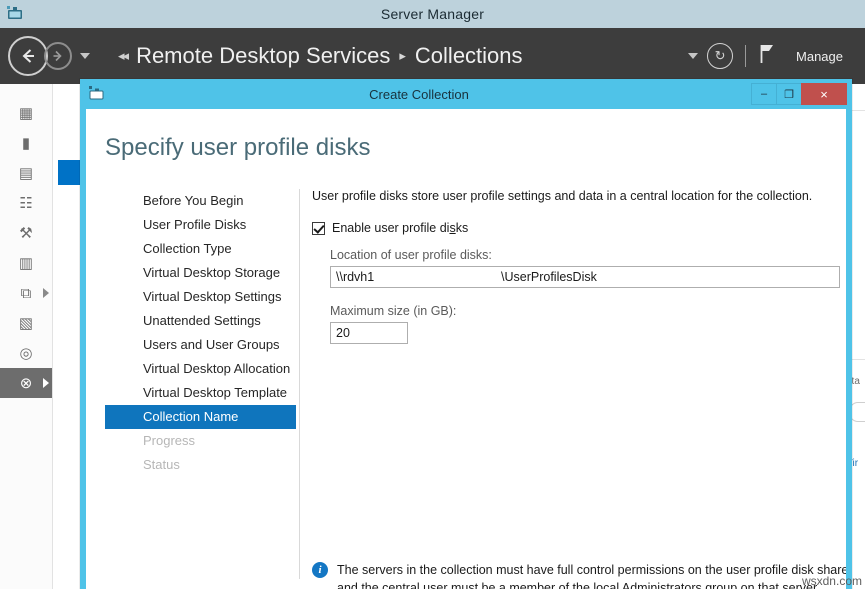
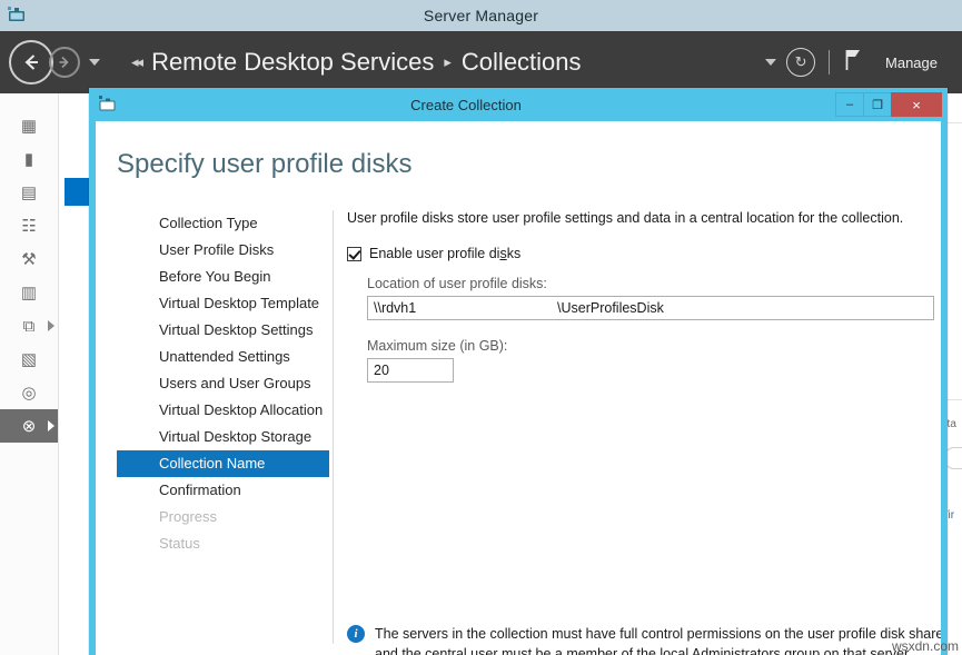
  Server Manager
  ◂◂
  Remote Desktop Services
  ▸
  Collections
  ↻
  Manage
  ▦
  ▮
  ▤
  ☷
  ⚒
  ▥
  ⧉
  ▧
  ◎
  ⊗
  Create Collection
  –
  ❐
  ×
  Specify user profile disks
- Before You Begin
+ Collection Type
  User Profile Disks
- Collection Type
+ Before You Begin
- Virtual Desktop Storage
+ Virtual Desktop Template
  Virtual Desktop Settings
  Unattended Settings
  Users and User Groups
  Virtual Desktop Allocation
- Virtual Desktop Template
+ Virtual Desktop Storage
  Collection Name
+ Confirmation
  Progress
  Status
  User profile disks store user profile settings and data in a central location for the collection.
  Enable user profile disks
  Location of user profile disks:
  \\rdvh1
  \UserProfilesDisk
  Maximum size (in GB):
  20
  i
  The servers in the collection must have full control permissions on the user profile disk share
  and the central user must be a member of the local Administrators group on that server.
  wsxdn.com
